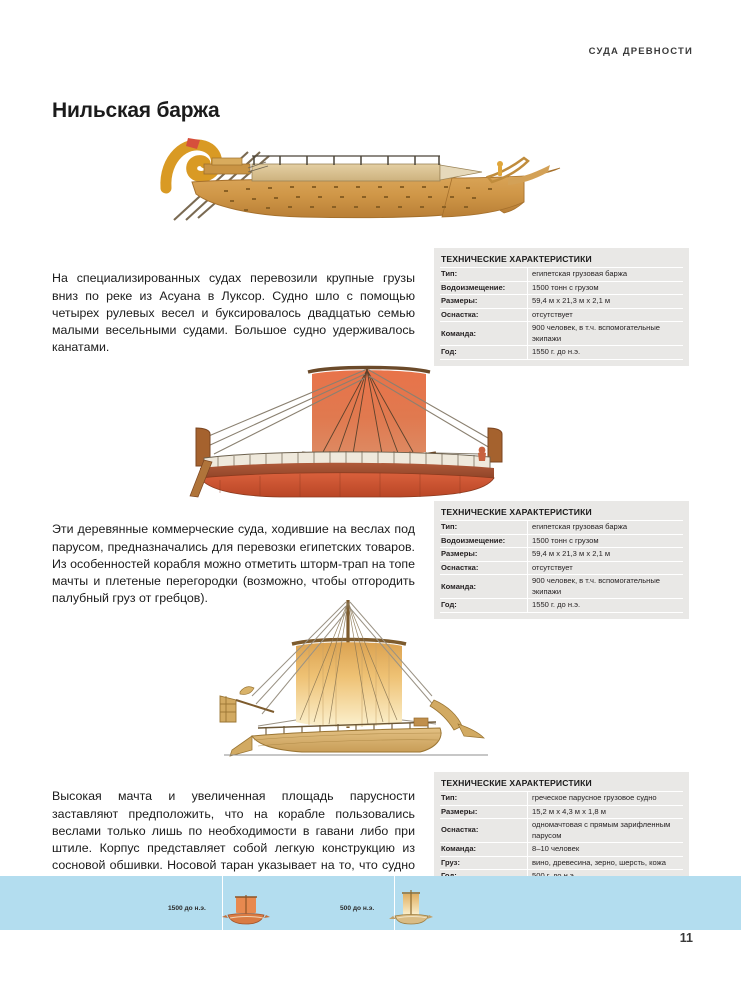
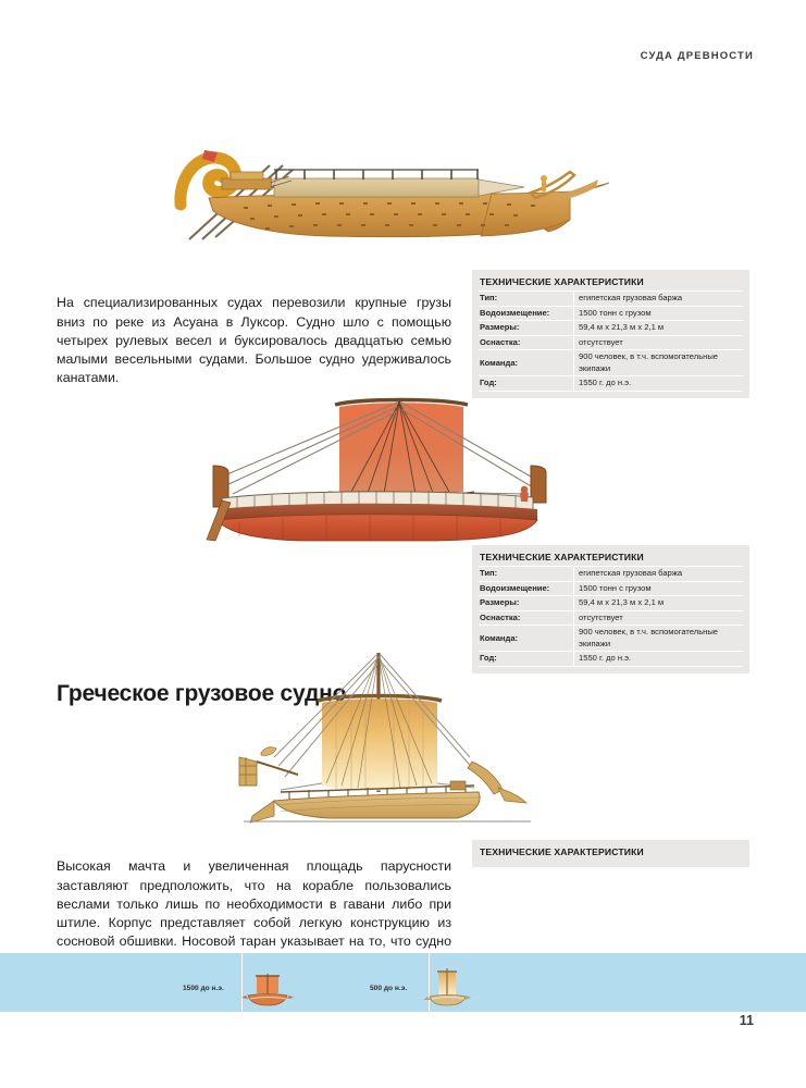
  СУДА ДРЕВНОСТИ
- Нильская баржа
  На специализированных судах перевозили крупные грузы вниз по реке из Асуана в Луксор. Судно шло с помощью четырех рулевых весел и буксировалось двадцатью семью малыми весельными судами. Большое судно удерживалось канатами.
  ТЕХНИЧЕСКИЕ ХАРАКТЕРИСТИКИ
  Тип:	египетская грузовая баржа
  Водоизмещение:	1500 тонн с грузом
  Размеры:	59,4 м х 21,3 м х 2,1 м
  Оснастка:	отсутствует
  Команда:	900 человек, в т.ч. вспомогательные экипажи
  Год:	1550 г. до н.э.
- Эти деревянные коммерческие суда, ходившие на веслах под парусом, предназначались для перевозки египетских товаров. Из особенностей корабля можно отметить шторм-трап на топе мачты и плетеные перегородки (возможно, чтобы отгородить палубный груз от гребцов).
  ТЕХНИЧЕСКИЕ ХАРАКТЕРИСТИКИ
  Тип:	египетская грузовая баржа
  Водоизмещение:	1500 тонн с грузом
  Размеры:	59,4 м х 21,3 м х 2,1 м
  Оснастка:	отсутствует
  Команда:	900 человек, в т.ч. вспомогательные экипажи
  Год:	1550 г. до н.э.
+ Греческое грузовое судно
  Высокая мачта и увеличенная площадь парусности заставляют предположить, что на корабле пользовались веслами только лишь по необходимости в гавани либо при штиле. Корпус представляет собой легкую конструкцию из сосновой обшивки. Носовой таран указывает на то, что судно
  ТЕХНИЧЕСКИЕ ХАРАКТЕРИСТИКИ
- Тип:	греческое парусное грузовое судно
- Размеры:	15,2 м х 4,3 м х 1,8 м
- Оснастка:	одномачтовая с прямым зарифленным парусом
- Команда:	8–10 человек
- Груз:	вино, древесина, зерно, шерсть, кожа
  11
